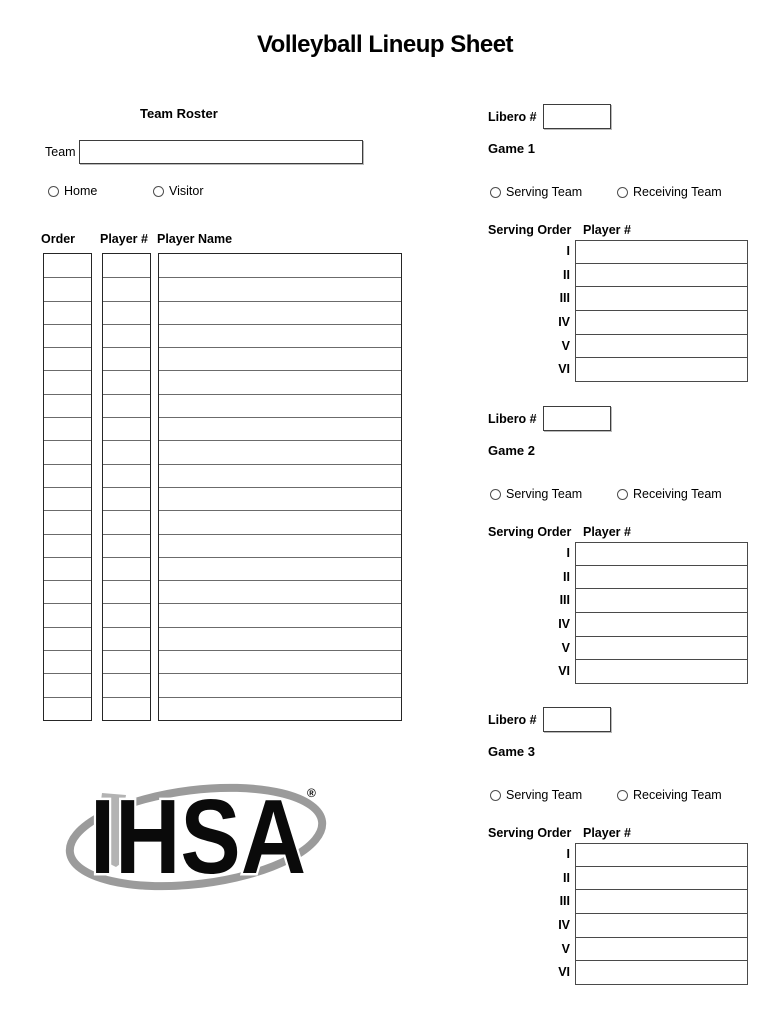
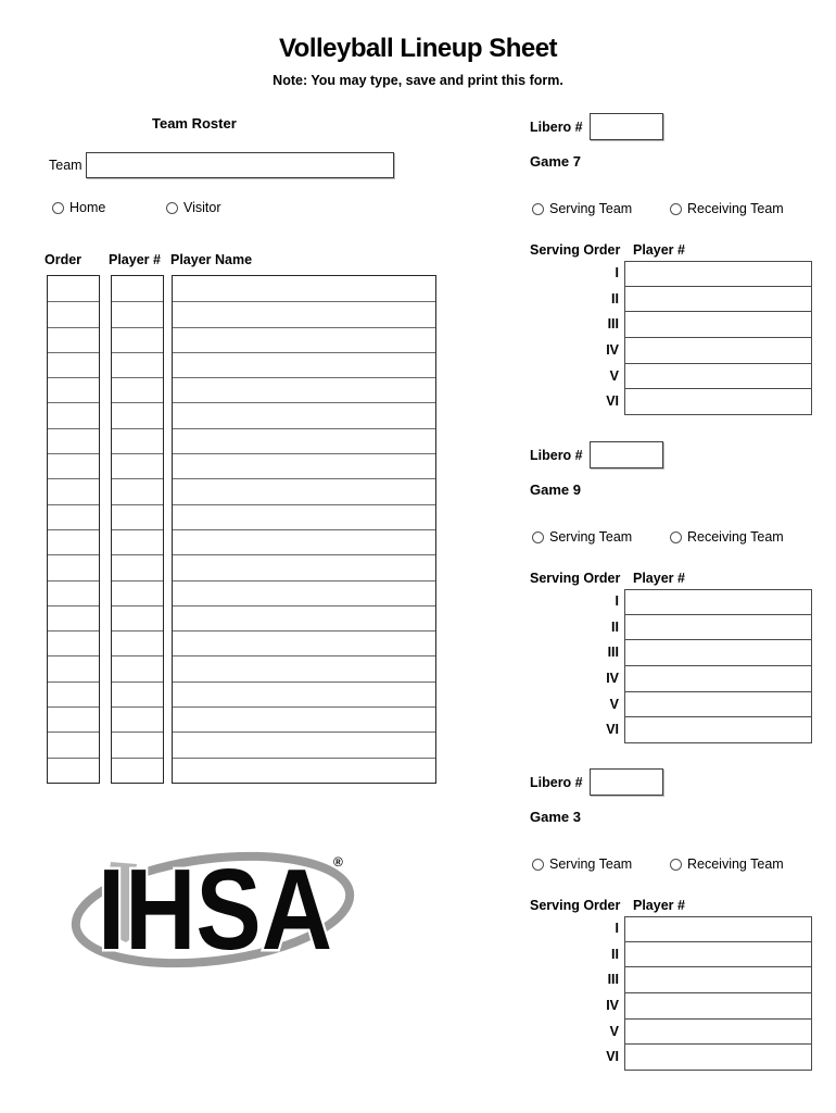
  Volleyball Lineup Sheet
+ Note: You may type, save and print this form.
  Team Roster
  Team
  Home
  Visitor
  Order
  Player #
  Player Name
  IHSA
  ®
  Libero #
- Game 1
+ Game 7
  Serving Team
  Receiving Team
  Serving Order
  Player #
  I
  II
  III
  IV
  V
  VI
  Libero #
- Game 2
+ Game 9
  Serving Team
  Receiving Team
  Serving Order
  Player #
  I
  II
  III
  IV
  V
  VI
  Libero #
  Game 3
  Serving Team
  Receiving Team
  Serving Order
  Player #
  I
  II
  III
  IV
  V
  VI
